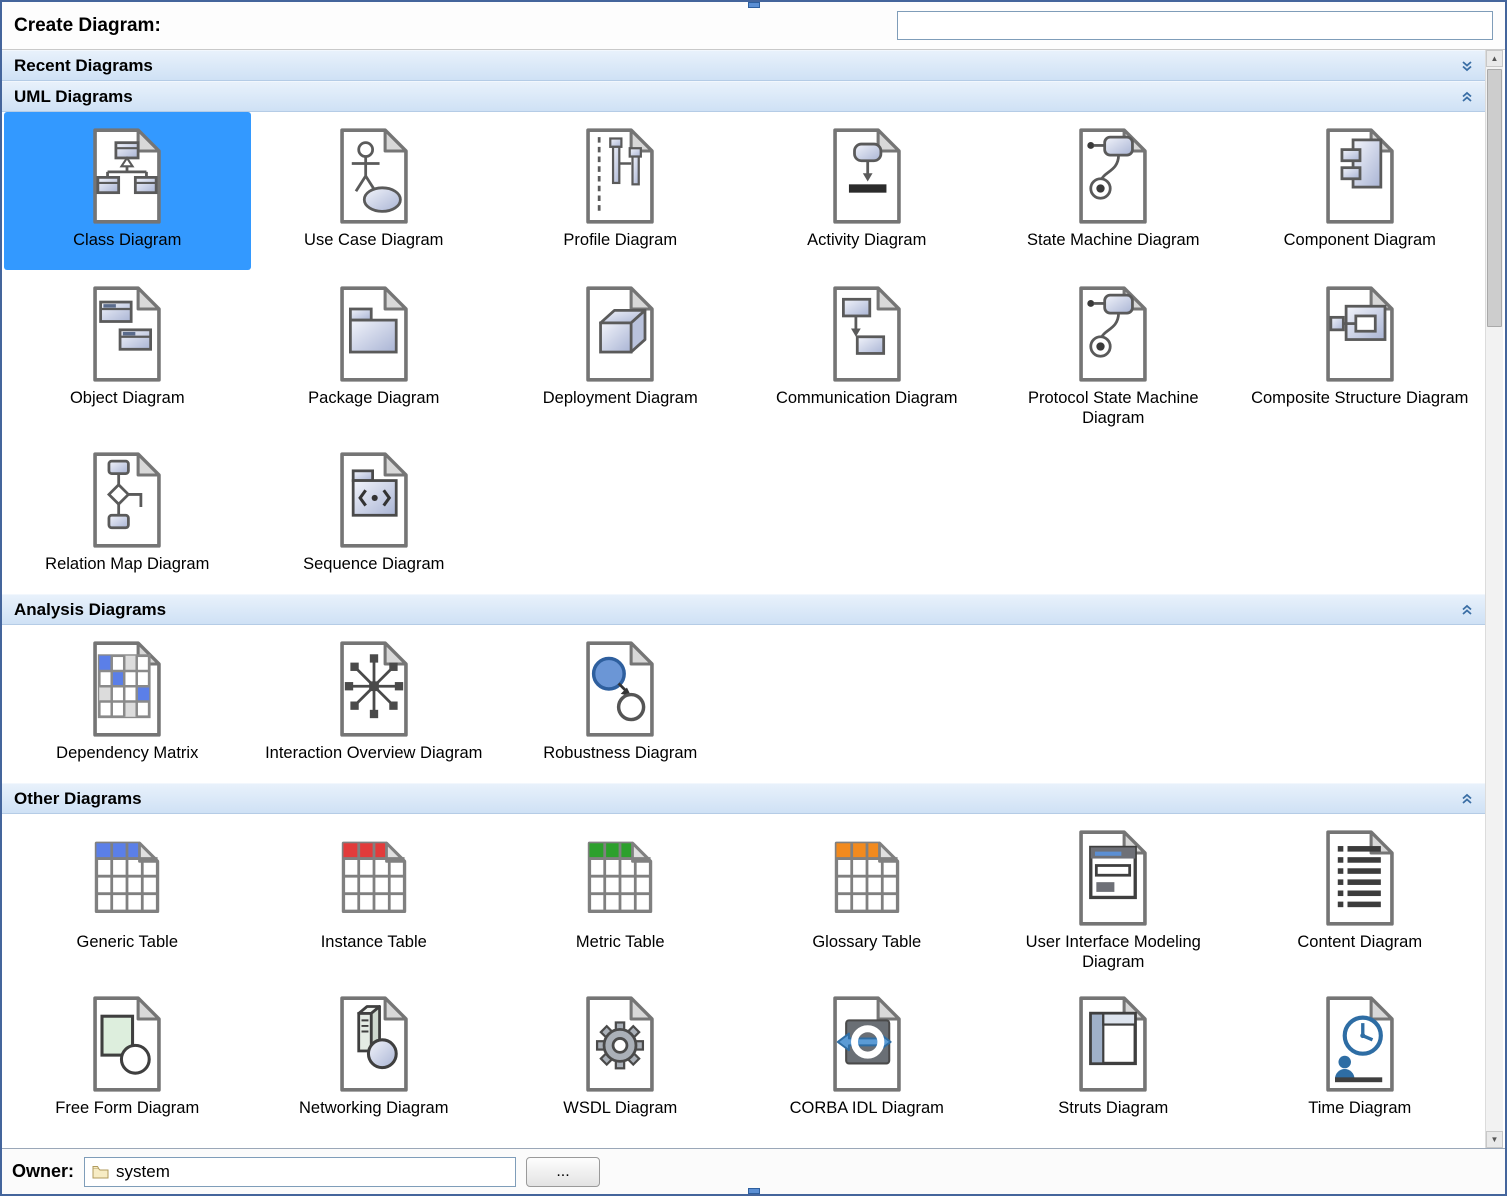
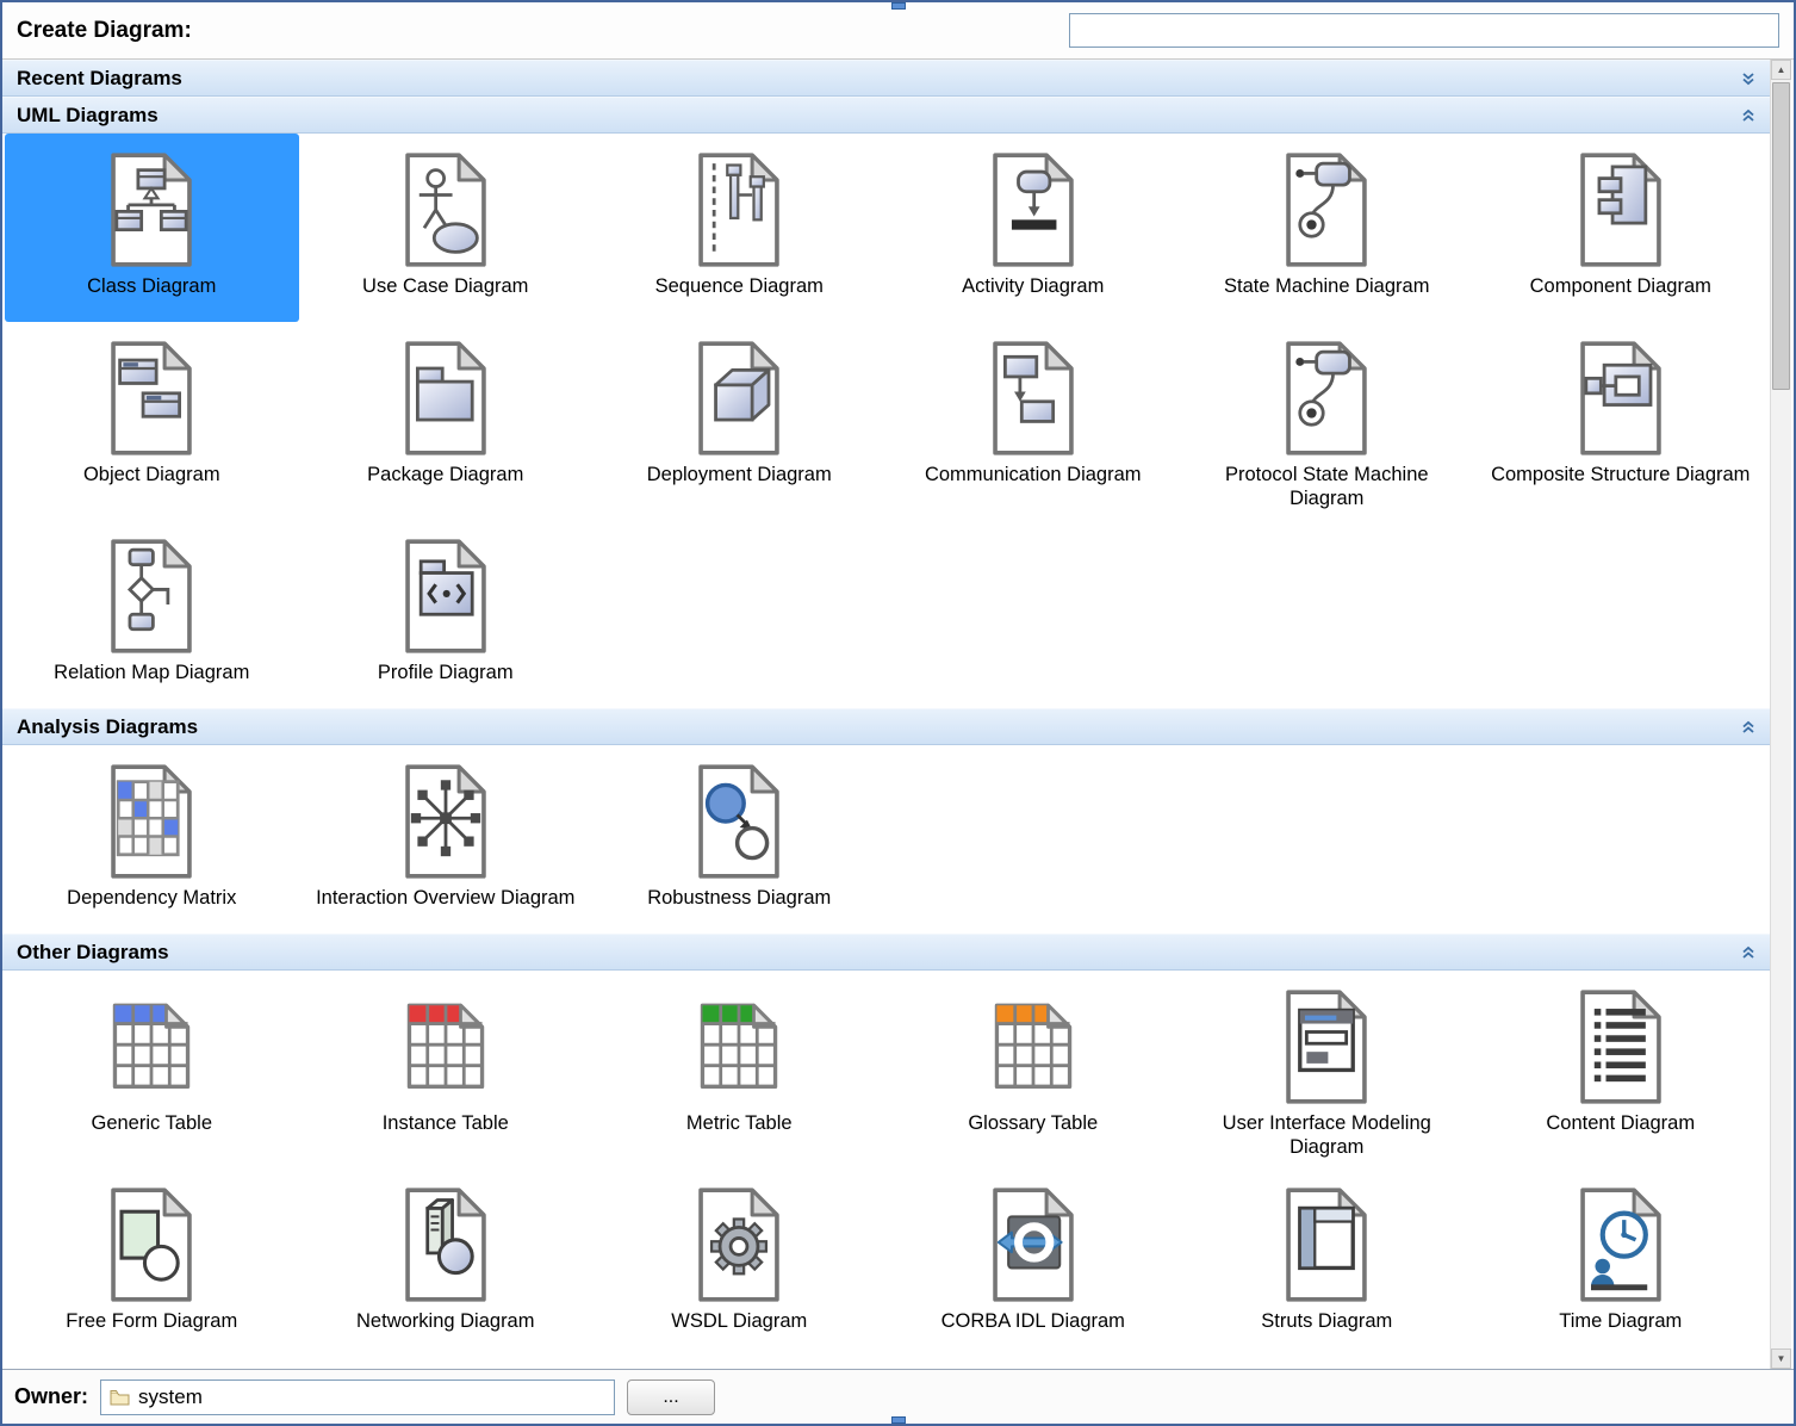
  Create Diagram:
  Recent Diagrams
  UML Diagrams
  Class Diagram
  Use Case Diagram
- Profile Diagram
+ Sequence Diagram
  Activity Diagram
  State Machine Diagram
  Component Diagram
  Object Diagram
  Package Diagram
  Deployment Diagram
  Communication Diagram
  Protocol State Machine Diagram
  Composite Structure Diagram
  Relation Map Diagram
- Sequence Diagram
+ Profile Diagram
  Analysis Diagrams
  Dependency Matrix
  Interaction Overview Diagram
  Robustness Diagram
  Other Diagrams
  Generic Table
  Instance Table
  Metric Table
  Glossary Table
  User Interface Modeling Diagram
  Content Diagram
  Free Form Diagram
  Networking Diagram
  WSDL Diagram
  CORBA IDL Diagram
  Struts Diagram
  Time Diagram
  ▲
  ▼
  Owner:
  system
  ...
